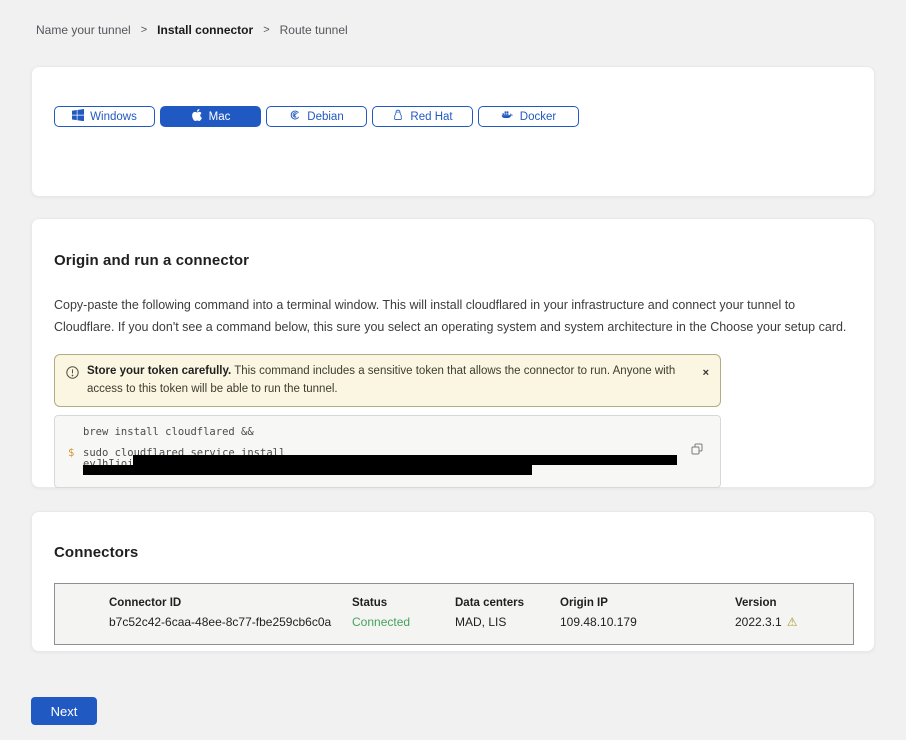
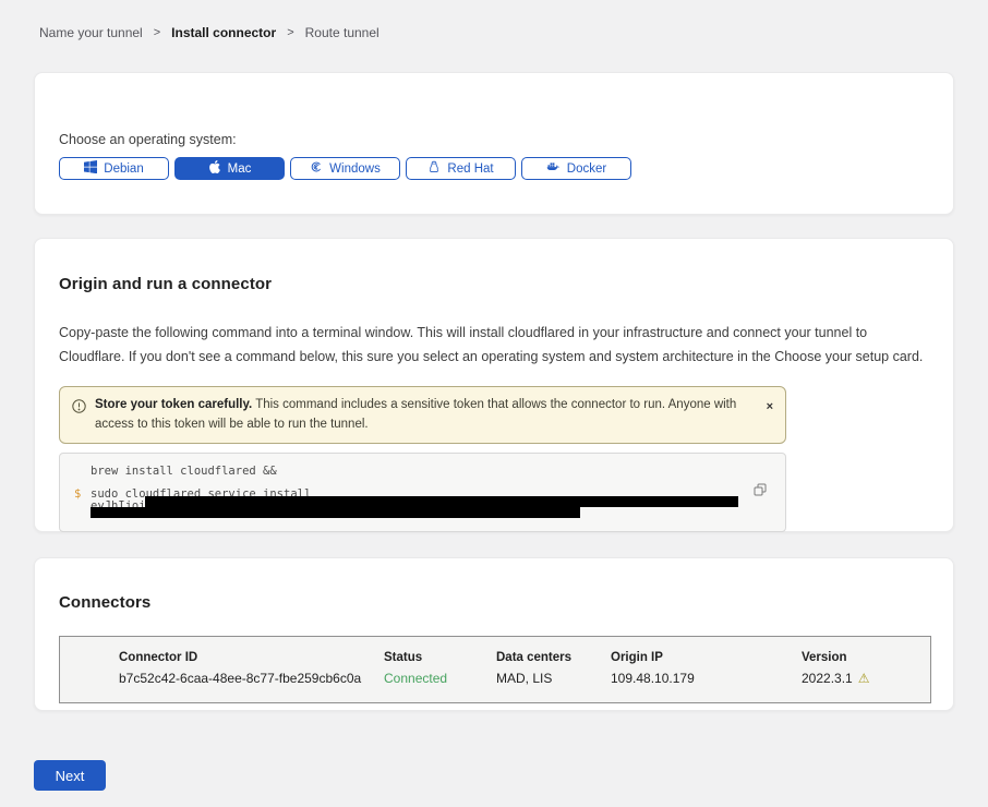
  Name your tunnel
  >
  Install connector
  >
  Route tunnel
+ Choose an operating system:
- Windows
+ Debian
  Mac
- Debian
+ Windows
  Red Hat
  Docker
  Origin and run a connector
  Copy-paste the following command into a terminal window. This will install cloudflared in your infrastructure and connect your tunnel to Cloudflare. If you don't see a command below, this sure you select an operating system and system architecture in the Choose your setup card.
  Store your token carefully. This command includes a sensitive token that allows the connector to run. Anyone with access to this token will be able to run the tunnel.
  ×
  brew install cloudflared &&
  $
  sudo cloudflared service install
  eyJhIjoi
  Connectors
  Connector ID
  Status
  Data centers
  Origin IP
  Version
  b7c52c42-6caa-48ee-8c77-fbe259cb6c0a
  Connected
  MAD, LIS
  109.48.10.179
  2022.3.1 ⚠
  Next
